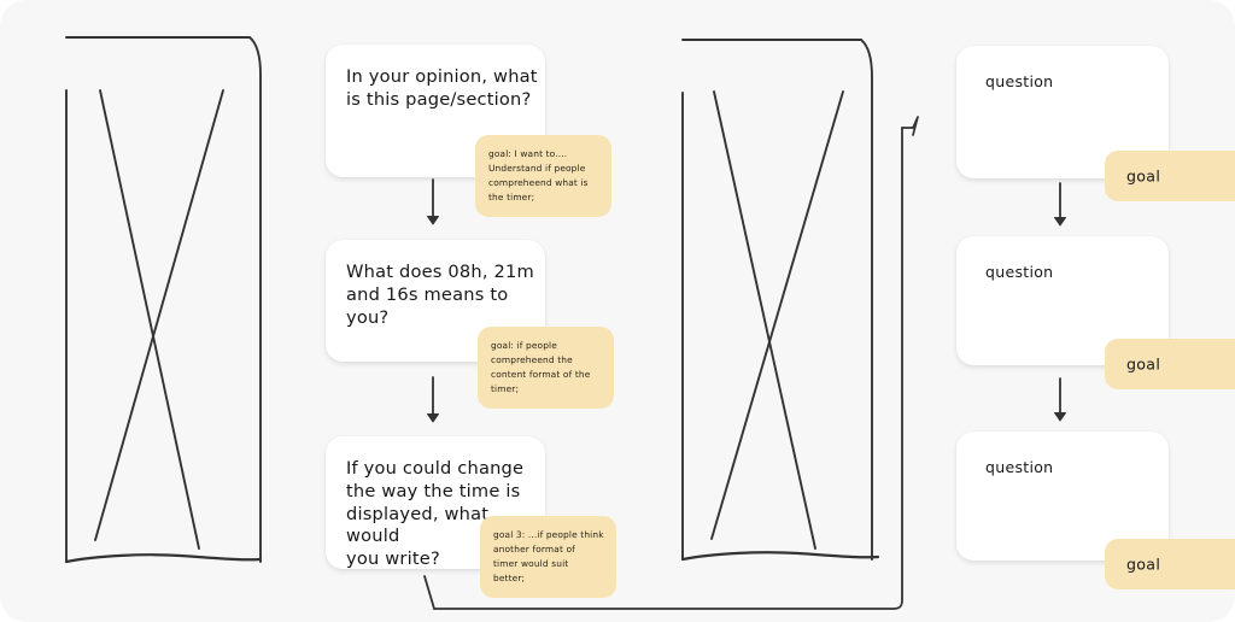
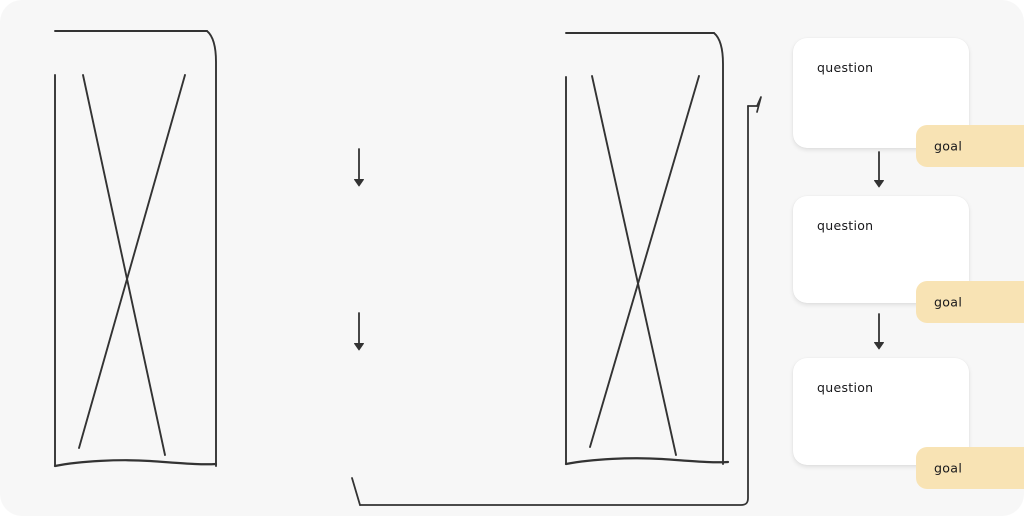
- In your opinion, what
- is this page/section?
- goal: I want to....
- Understand if people
- compreheend what is
- the timer;
- What does 08h, 21m
- and 16s means to you?
- goal: if people
- compreheend the
- content format of the
- timer;
- If you could change
- the way the time is
- displayed, what would
- you write?
- goal 3: ...if people think
- another format of
- timer would suit
- better;
  question
  goal
  question
  goal
  question
  goal
